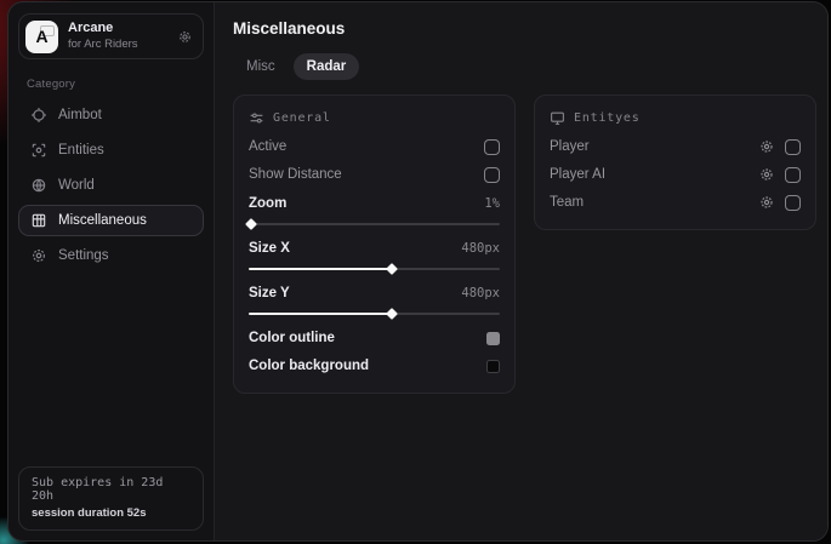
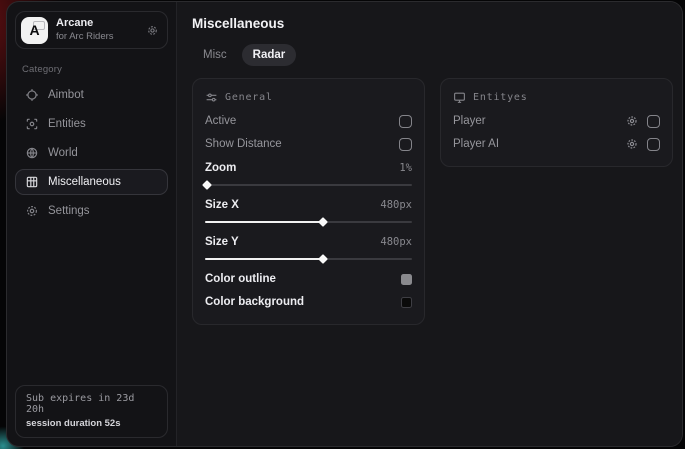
  A
  Arcane
  for Arc Riders
  Category
  Aimbot
  Entities
  World
  Miscellaneous
  Settings
  Sub expires in 23d 20h
  session duration 52s
  Miscellaneous
  Misc
  Radar
  General
  Active
  Show Distance
  Zoom
  1%
  Size X
  480px
  Size Y
  480px
  Color outline
  Color background
  Entityes
  Player
  Player AI
- Team
